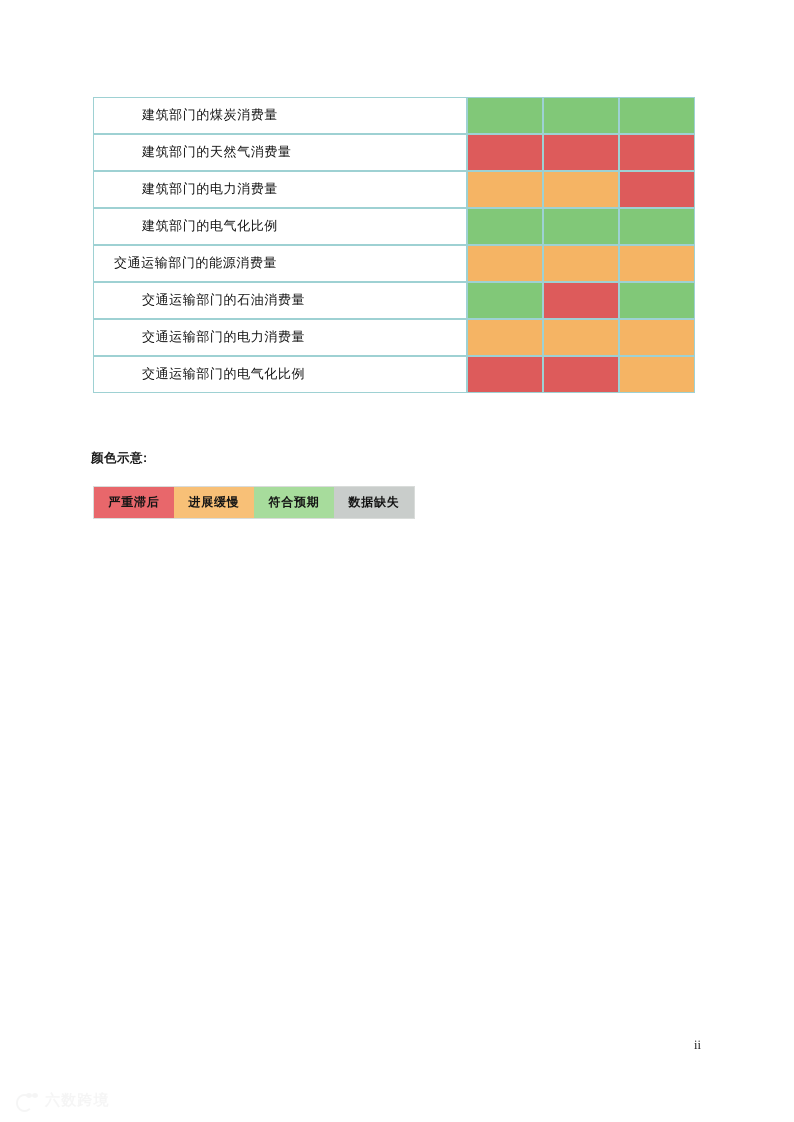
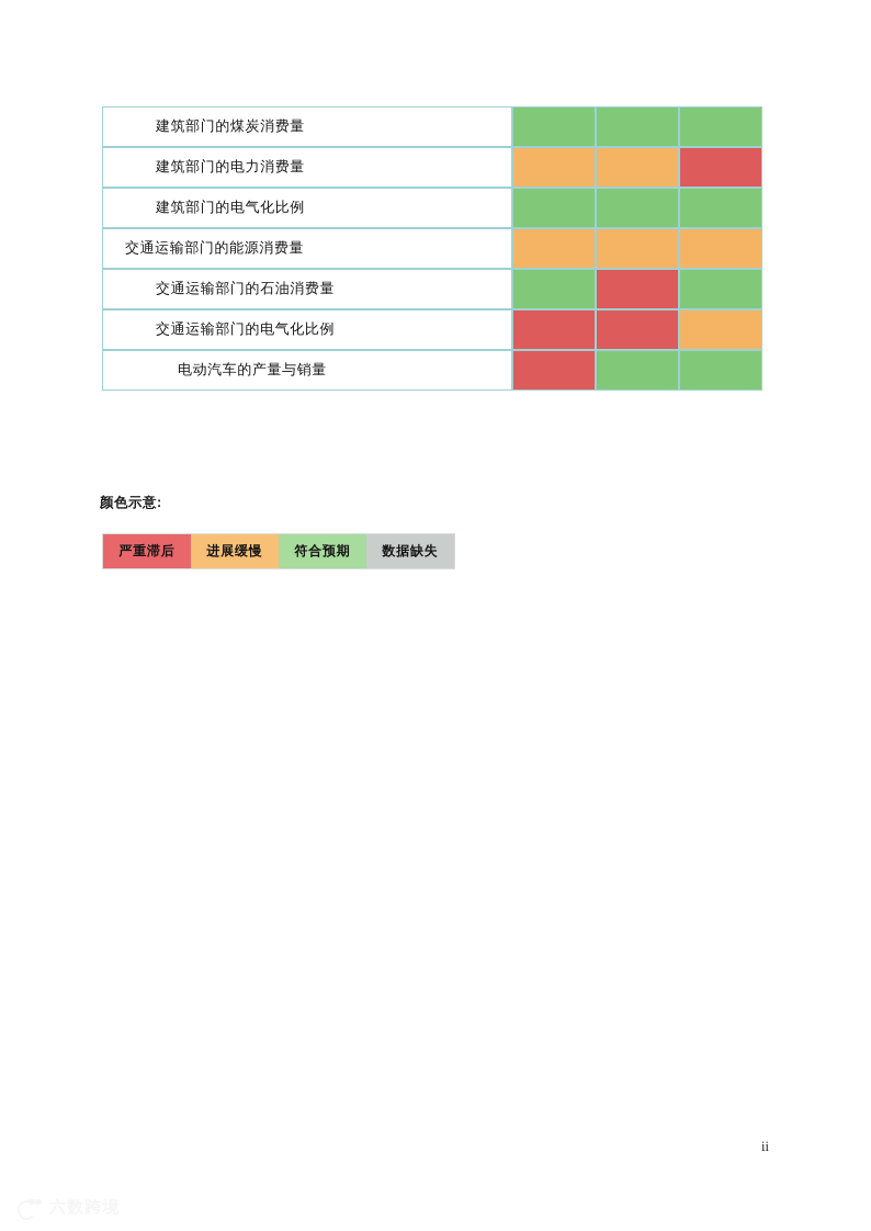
  建筑部门的煤炭消费量
- 建筑部门的天然气消费量
  建筑部门的电力消费量
  建筑部门的电气化比例
  交通运输部门的能源消费量
  交通运输部门的石油消费量
- 交通运输部门的电力消费量
  交通运输部门的电气化比例
+ 电动汽车的产量与销量
  颜色示意:
  严重滞后
  进展缓慢
  符合预期
  数据缺失
  ii
